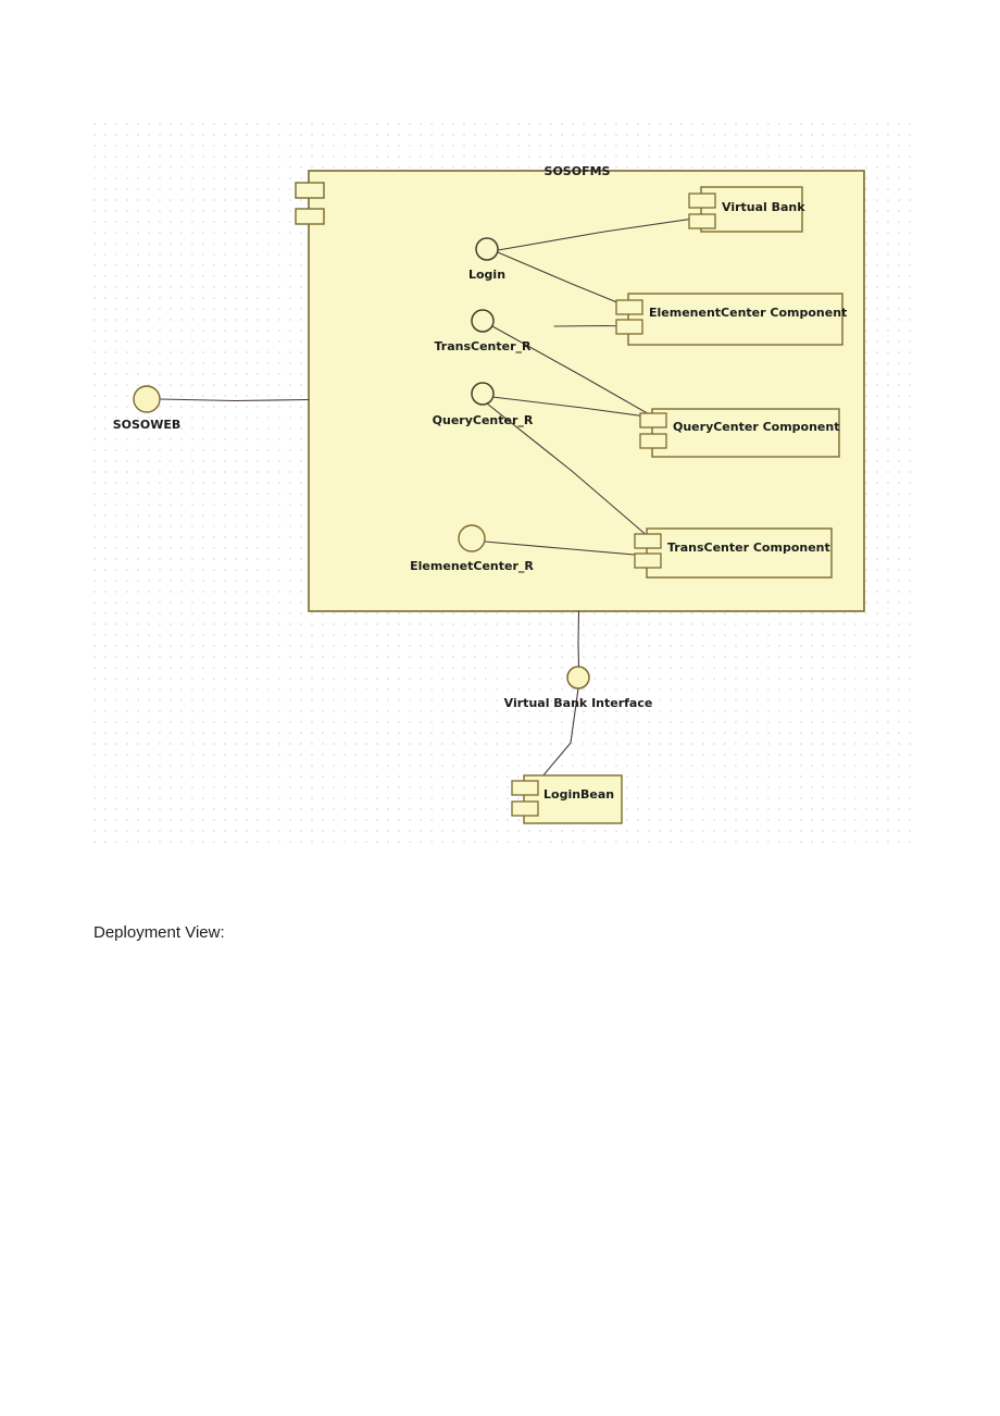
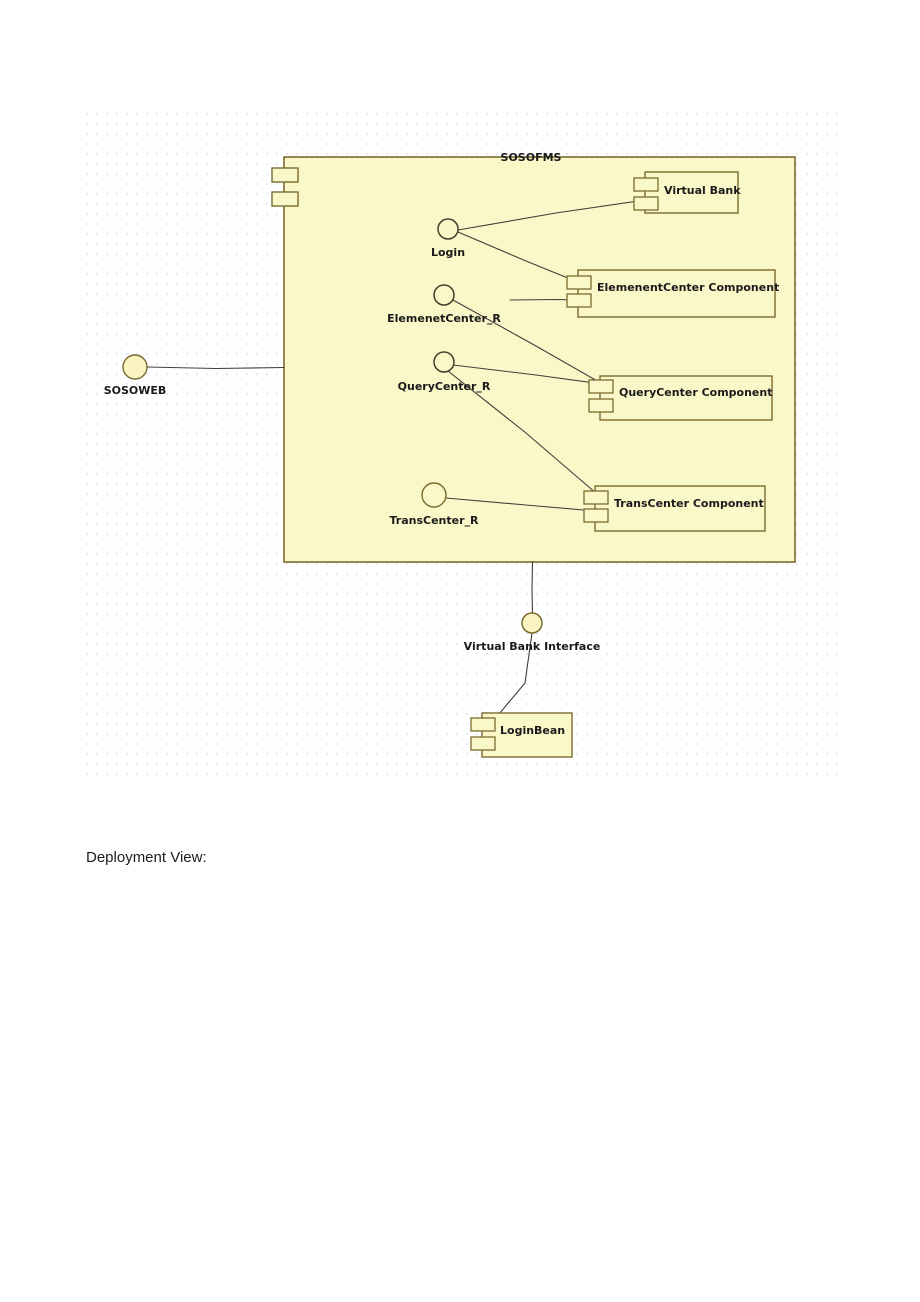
  SOSOFMS
  Virtual Bank
  ElemenentCenter Component
  QueryCenter Component
  TransCenter Component
  LoginBean
  SOSOWEB
  Login
- TransCenter_R
+ ElemenetCenter_R
  QueryCenter_R
- ElemenetCenter_R
+ TransCenter_R
  Virtual Bank Interface
  Deployment View:
